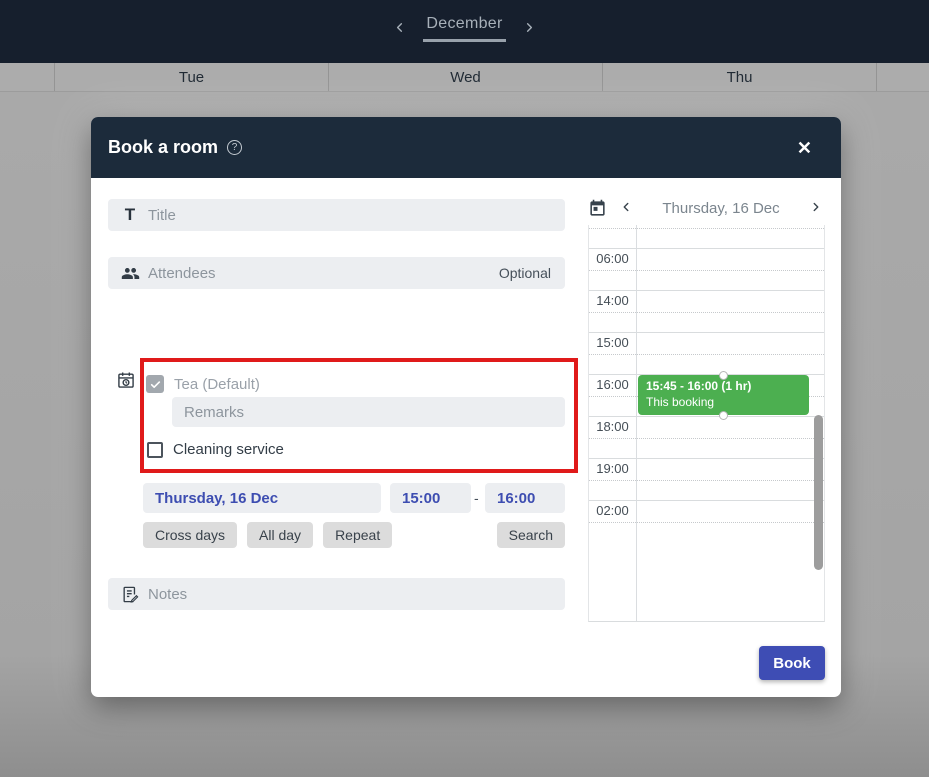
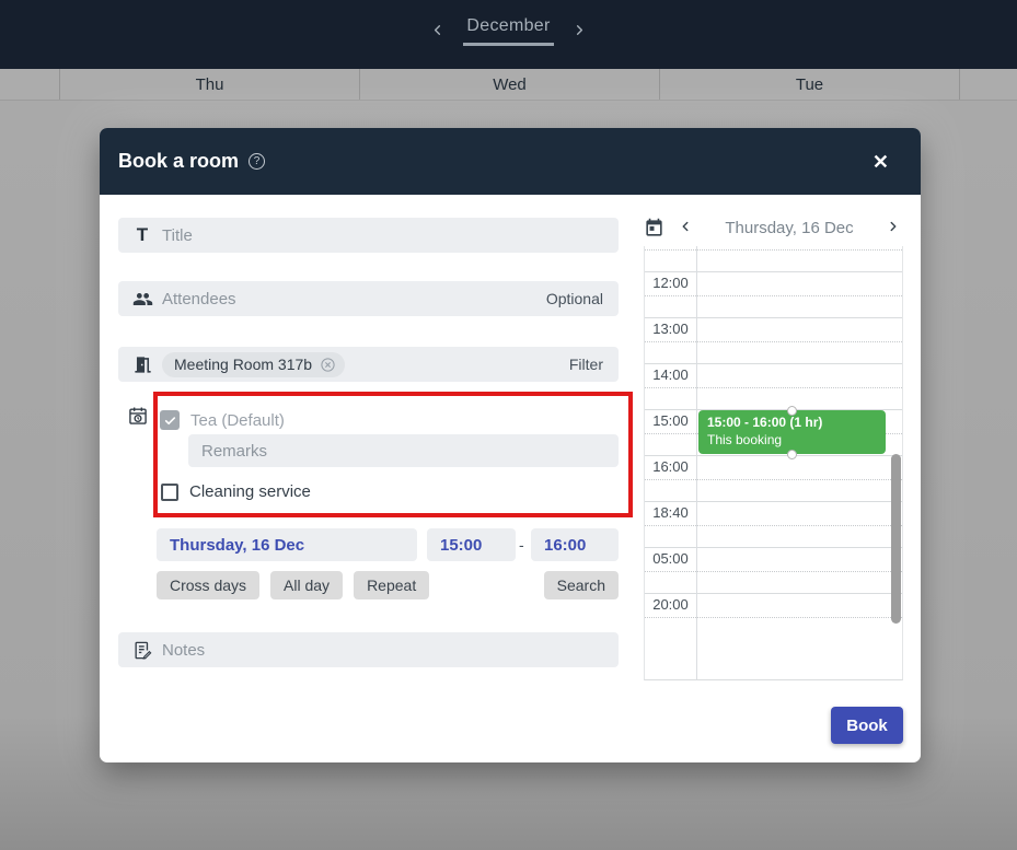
  December
- Tue
+ Thu
  Wed
- Thu
+ Tue
  Book a room
  ?
  ✕
  T
  Title
  Attendees
  Optional
+ Meeting Room 317b
+ Filter
  Tea (Default)
  Remarks
  Cleaning service
  Thursday, 16 Dec
  15:00
  -
  16:00
  Cross days
  All day
  Repeat
  Search
  Notes
  Thursday, 16 Dec
+ 12:00
- 06:00
+ 13:00
  14:00
  15:00
  16:00
- 18:00
+ 18:40
- 19:00
+ 05:00
- 02:00
+ 20:00
- 15:45 - 16:00 (1 hr)
+ 15:00 - 16:00 (1 hr)
  This booking
  Book
